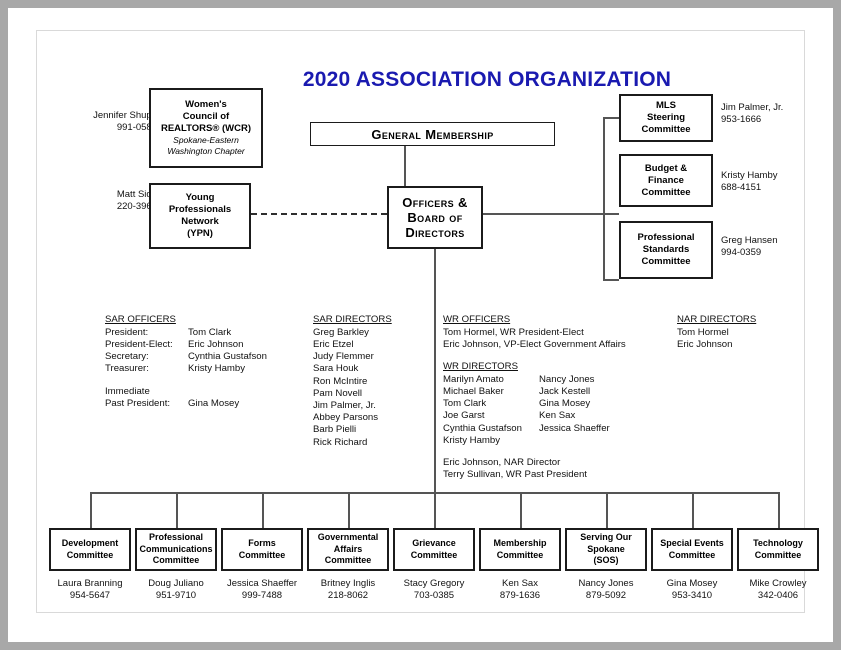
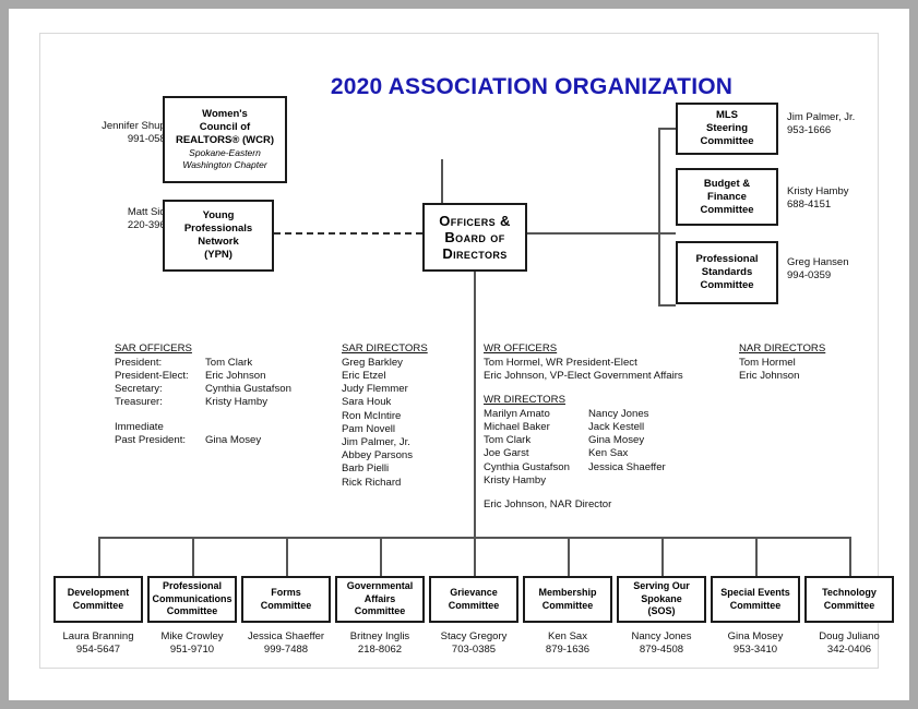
  2020 ASSOCIATION ORGANIZATION
  Jennifer Shu
  991-05
  Women's
  Council of
  REALTORS® (WCR)
  Spokane-Eastern
  Washington Chapter
  Matt Si
  220-39
  Young
  Professionals
  Network
  (YPN)
- General Membership
  Officers &
  Board of
  Directors
  MLS
  Steering
  Committee
  Jim Palmer, Jr.
  953-1666
  Budget &
  Finance
  Committee
  Kristy Hamby
  688-4151
  Professional
  Standards
  Committee
  Greg Hansen
  994-0359
  SAR OFFICERS
  President: Tom Clark
  President-Elect: Eric Johnson
  Secretary: Cynthia Gustafson
  Treasurer: Kristy Hamby
  Immediate
  Past President: Gina Mosey
  SAR DIRECTORS
  Greg Barkley
  Eric Etzel
  Judy Flemmer
  Sara Houk
  Ron McIntire
  Pam Novell
  Jim Palmer, Jr.
  Abbey Parsons
  Barb Pielli
  Rick Richard
  WR OFFICERS
  Tom Hormel, WR President-Elect
  Eric Johnson, VP-Elect Government Affairs
  WR DIRECTORS
  Marilyn Amato
  Michael Baker
  Tom Clark
  Joe Garst
  Cynthia Gustafson
  Kristy Hamby
  Nancy Jones
  Jack Kestell
  Gina Mosey
  Ken Sax
  Jessica Shaeffer
  Eric Johnson, NAR Director
- Terry Sullivan, WR Past President
  NAR DIRECTORS
  Tom Hormel
  Eric Johnson
  Development
  Committee
  Laura Branning
  954-5647
  Professional
  Communications
  Committee
- Doug Juliano
+ Mike Crowley
  951-9710
  Forms
  Committee
  Jessica Shaeffer
  999-7488
  Governmental
  Affairs
  Committee
  Britney Inglis
  218-8062
  Grievance
  Committee
  Stacy Gregory
  703-0385
  Membership
  Committee
  Ken Sax
  879-1636
  Serving Our
  Spokane
  (SOS)
  Nancy Jones
- 879-5092
+ 879-4508
  Special Events
  Committee
  Gina Mosey
  953-3410
  Technology
  Committee
- Mike Crowley
+ Doug Juliano
  342-0406
